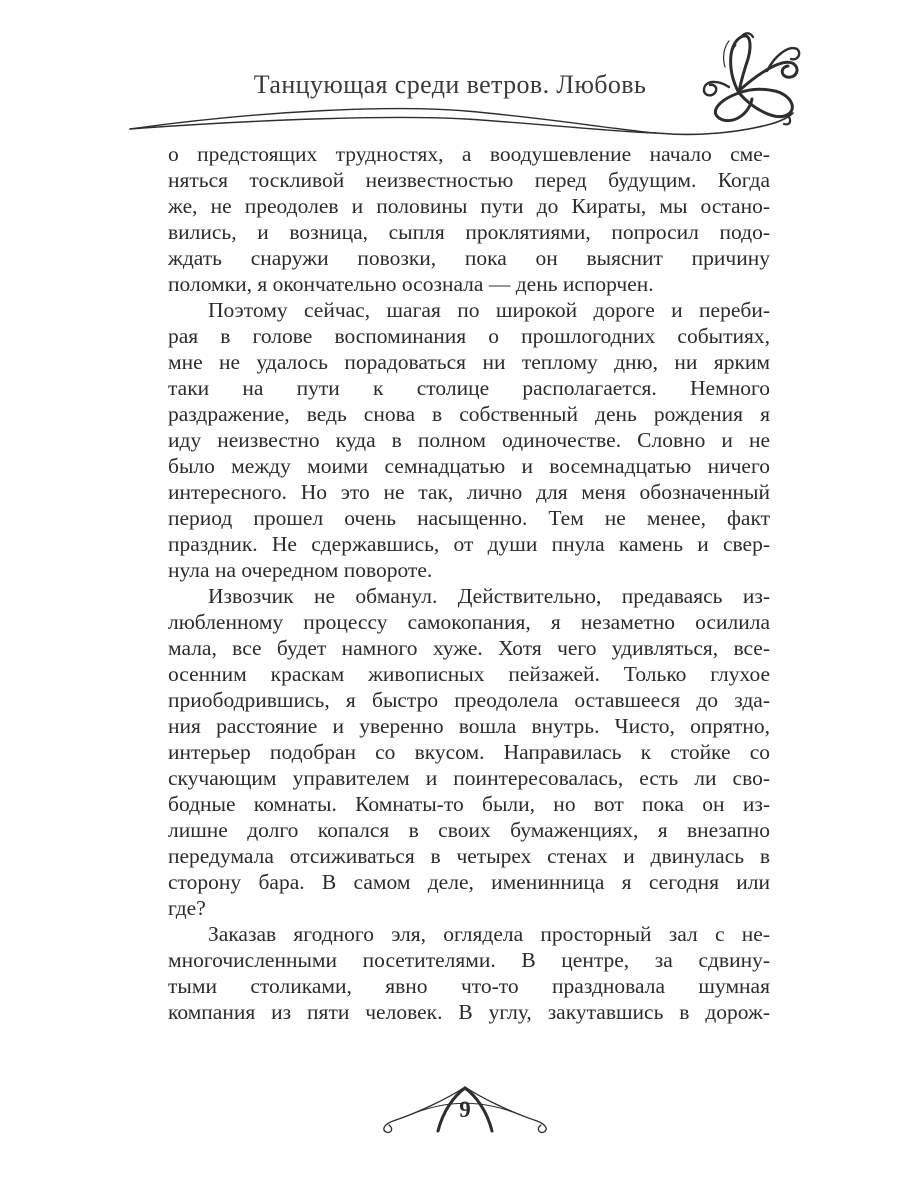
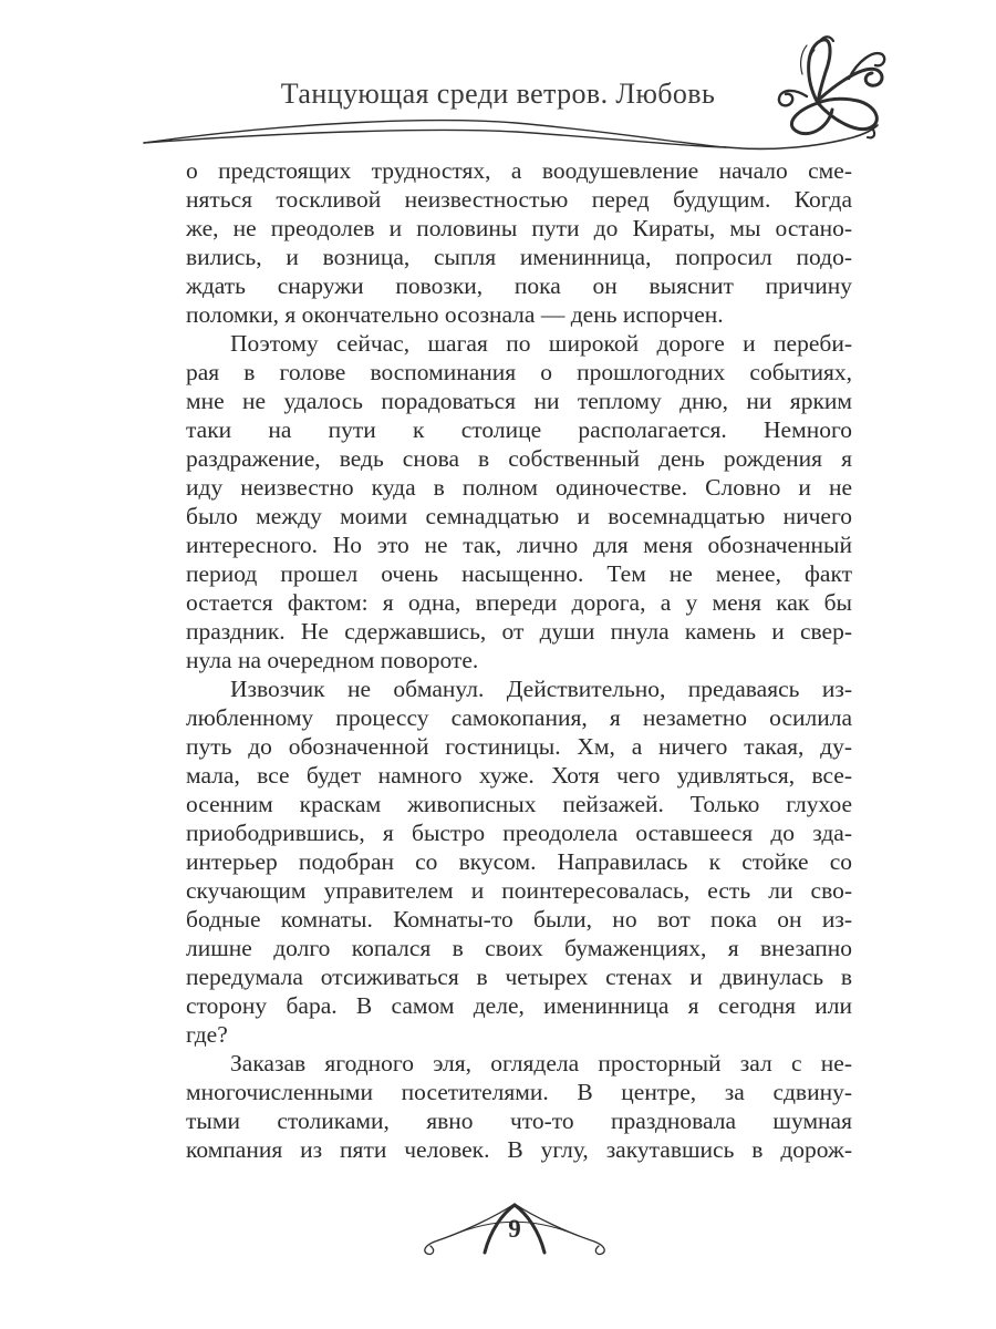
  Танцующая среди ветров. Любовь
  о предстоящих трудностях, а воодушевление начало сме-
  няться тоскливой неизвестностью перед будущим. Когда
  же, не преодолев и половины пути до Кираты, мы остано-
- вились, и возница, сыпля проклятиями, попросил подо-
+ вились, и возница, сыпля именинница, попросил подо-
  ждать снаружи повозки, пока он выяснит причину
  поломки, я окончательно осознала — день испорчен.
  Поэтому сейчас, шагая по широкой дороге и переби-
  рая в голове воспоминания о прошлогодних событиях,
  мне не удалось порадоваться ни теплому дню, ни ярким
  таки на пути к столице располагается. Немного
  раздражение, ведь снова в собственный день рождения я
  иду неизвестно куда в полном одиночестве. Словно и не
  было между моими семнадцатью и восемнадцатью ничего
  интересного. Но это не так, лично для меня обозначенный
  период прошел очень насыщенно. Тем не менее, факт
+ остается фактом: я одна, впереди дорога, а у меня как бы
  праздник. Не сдержавшись, от души пнула камень и свер-
  нула на очередном повороте.
  Извозчик не обманул. Действительно, предаваясь из-
  любленному процессу самокопания, я незаметно осилила
+ путь до обозначенной гостиницы. Хм, а ничего такая, ду-
  мала, все будет намного хуже. Хотя чего удивляться, все-
  осенним краскам живописных пейзажей. Только глухое
  приободрившись, я быстро преодолела оставшееся до зда-
- ния расстояние и уверенно вошла внутрь. Чисто, опрятно,
  интерьер подобран со вкусом. Направилась к стойке со
  скучающим управителем и поинтересовалась, есть ли сво-
  бодные комнаты. Комнаты-то были, но вот пока он из-
  лишне долго копался в своих бумаженциях, я внезапно
  передумала отсиживаться в четырех стенах и двинулась в
  сторону бара. В самом деле, именинница я сегодня или
  где?
  Заказав ягодного эля, оглядела просторный зал с не-
  многочисленными посетителями. В центре, за сдвину-
  тыми столиками, явно что-то праздновала шумная
  компания из пяти человек. В углу, закутавшись в дорож-
  9
